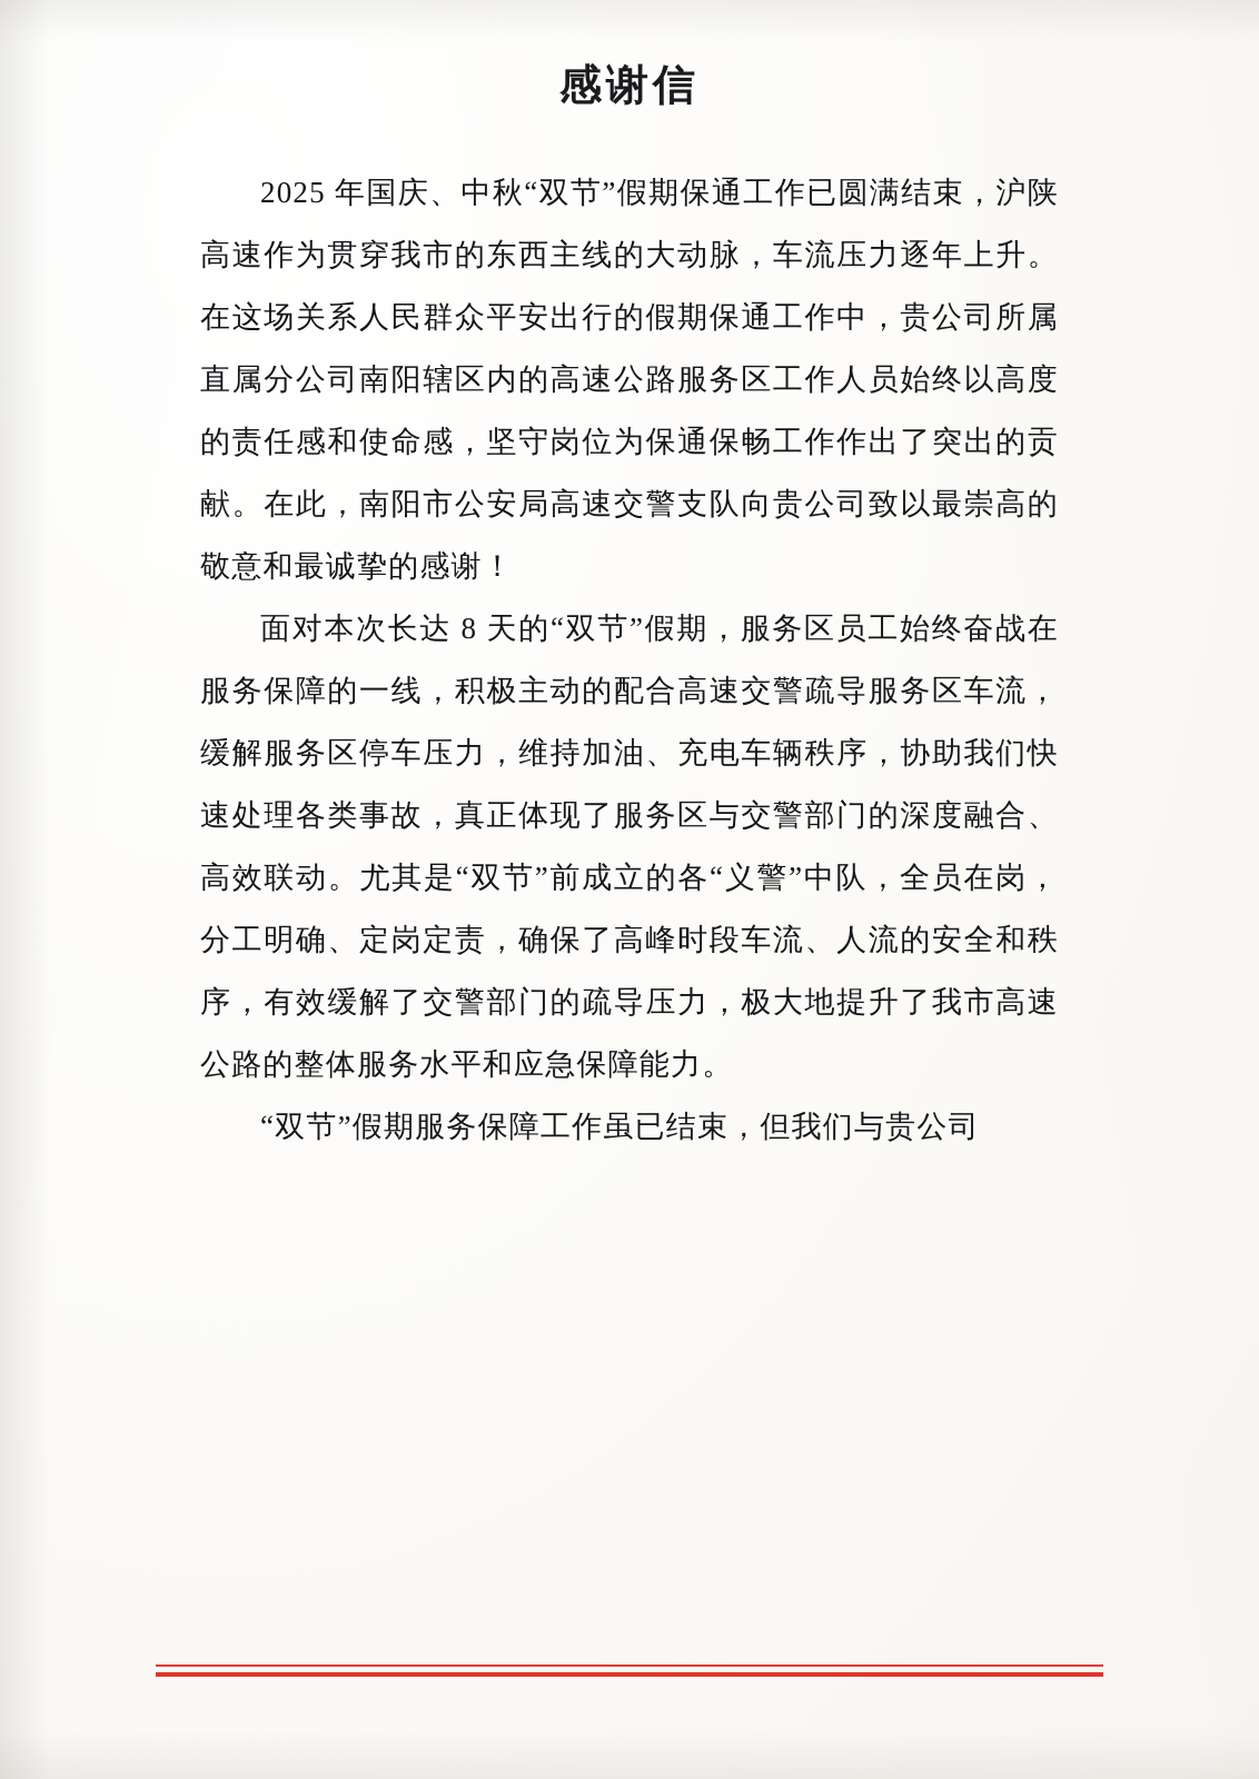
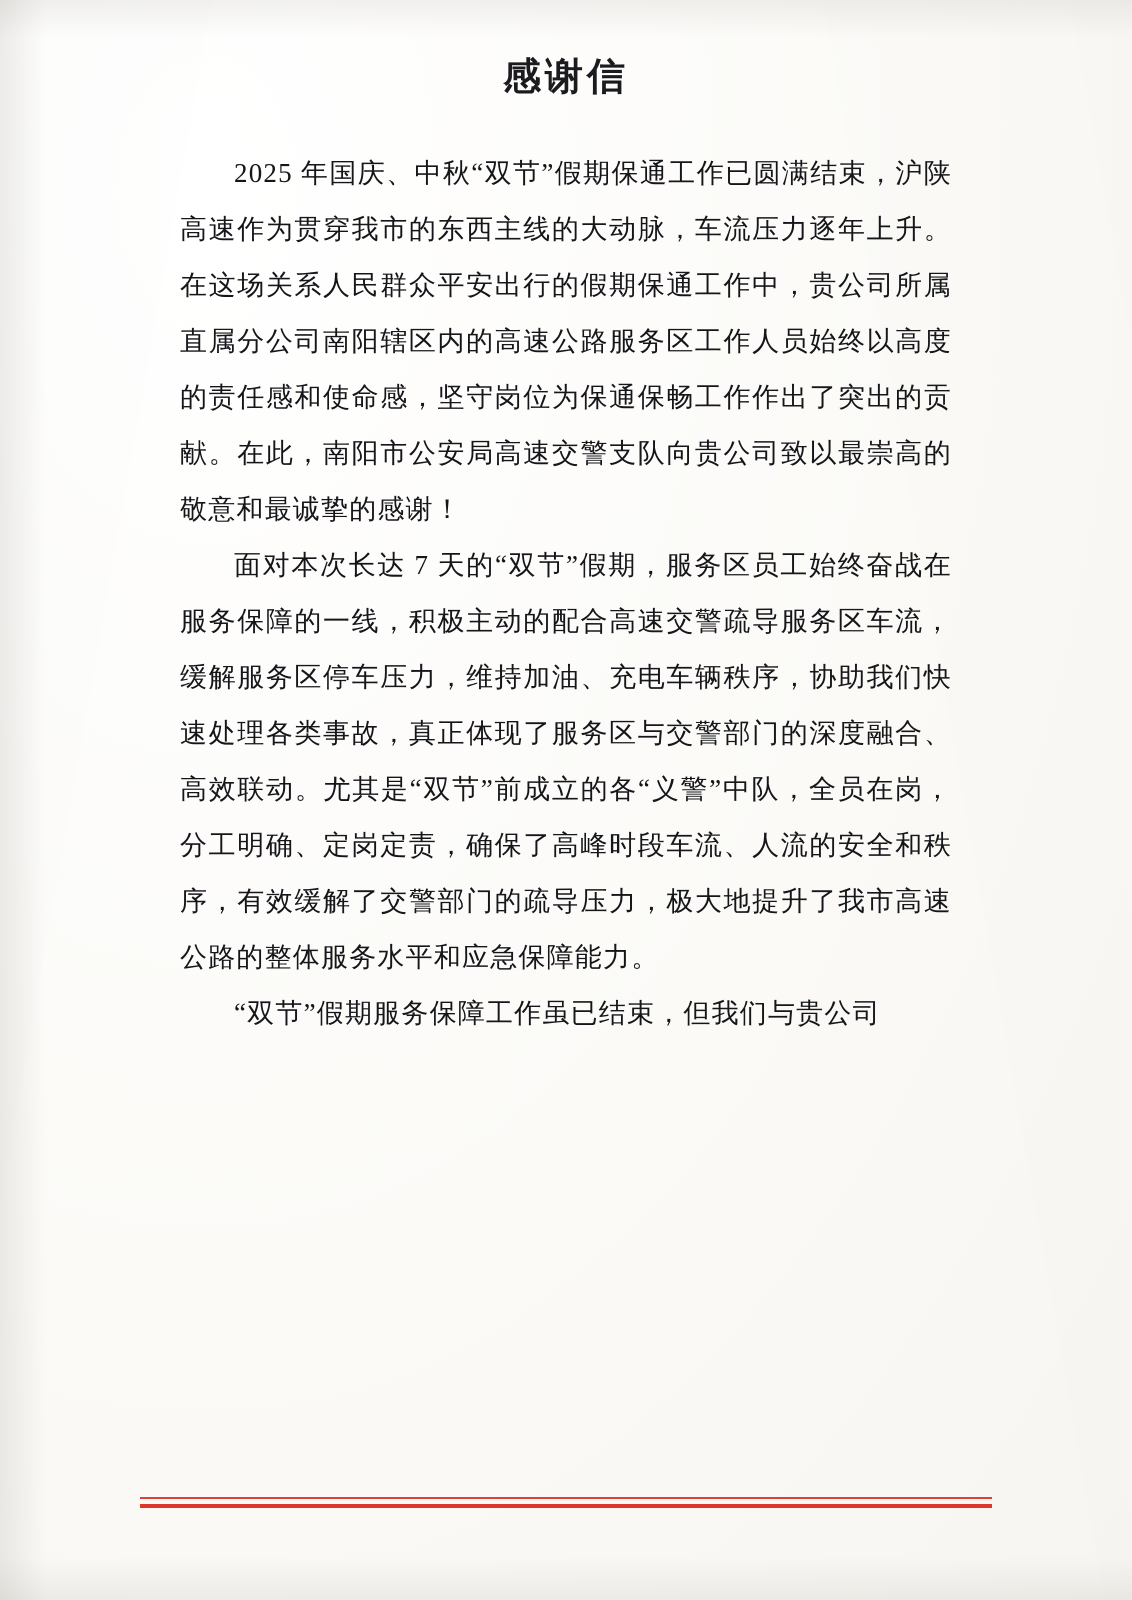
  感谢信
  2025 年国庆、中秋“双节”假期保通工作已圆满结束，沪陕高速作为贯穿我市的东西主线的大动脉，车流压力逐年上升。在这场关系人民群众平安出行的假期保通工作中，贵公司所属直属分公司南阳辖区内的高速公路服务区工作人员始终以高度的责任感和使命感，坚守岗位为保通保畅工作作出了突出的贡献。在此，南阳市公安局高速交警支队向贵公司致以最崇高的敬意和最诚挚的感谢！
- 面对本次长达 8 天的“双节”假期，服务区员工始终奋战在服务保障的一线，积极主动的配合高速交警疏导服务区车流，缓解服务区停车压力，维持加油、充电车辆秩序，协助我们快速处理各类事故，真正体现了服务区与交警部门的深度融合、高效联动。尤其是“双节”前成立的各“义警”中队，全员在岗，分工明确、定岗定责，确保了高峰时段车流、人流的安全和秩序，有效缓解了交警部门的疏导压力，极大地提升了我市高速公路的整体服务水平和应急保障能力。
+ 面对本次长达 7 天的“双节”假期，服务区员工始终奋战在服务保障的一线，积极主动的配合高速交警疏导服务区车流，缓解服务区停车压力，维持加油、充电车辆秩序，协助我们快速处理各类事故，真正体现了服务区与交警部门的深度融合、高效联动。尤其是“双节”前成立的各“义警”中队，全员在岗，分工明确、定岗定责，确保了高峰时段车流、人流的安全和秩序，有效缓解了交警部门的疏导压力，极大地提升了我市高速公路的整体服务水平和应急保障能力。
  “双节”假期服务保障工作虽已结束，但我们与贵公司
